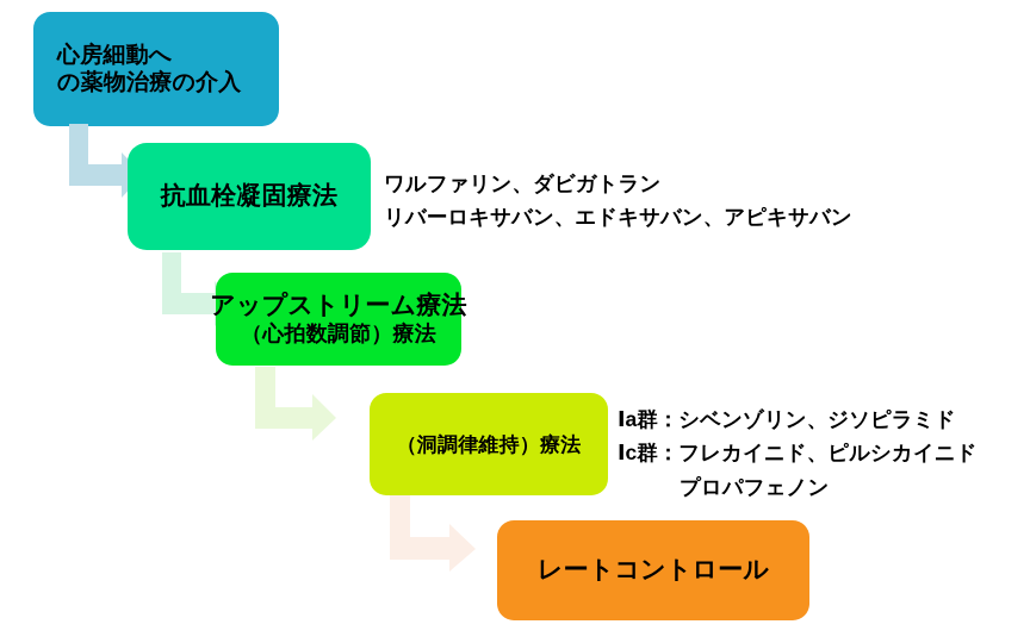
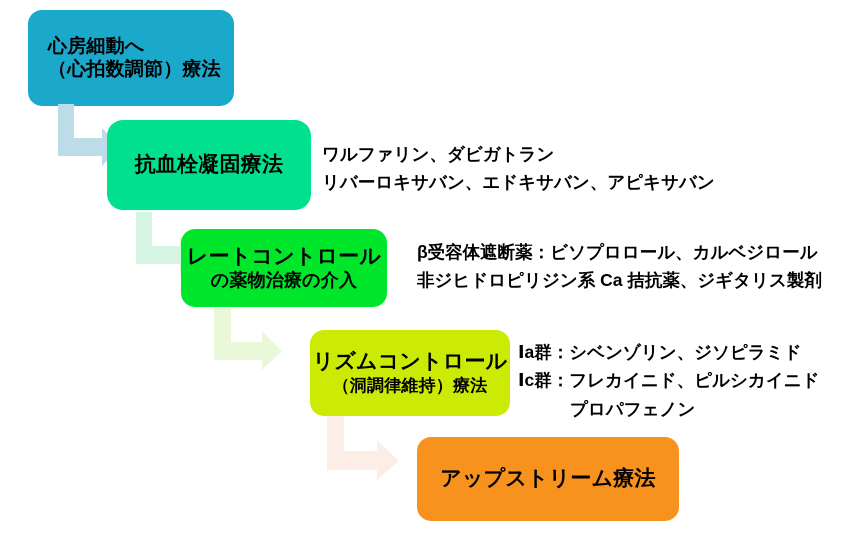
  心房細動へ
- の薬物治療の介入
+ （心拍数調節）療法
  抗血栓凝固療法
  ワルファリン、ダビガトラン
  リバーロキサバン、エドキサバン、アピキサバン
- アップストリーム療法
+ レートコントロール
- （心拍数調節）療法
+ の薬物治療の介入
+ β受容体遮断薬：ビソプロロール、カルベジロール
+ 非ジヒドロピリジン系 Ca 拮抗薬、ジギタリス製剤
+ リズムコントロール
  （洞調律維持）療法
  Ⅰa群：シベンゾリン、ジソピラミド
  Ⅰc群：フレカイニド、ピルシカイニド
  プロパフェノン
- レートコントロール
+ アップストリーム療法
